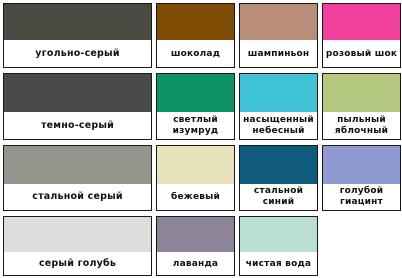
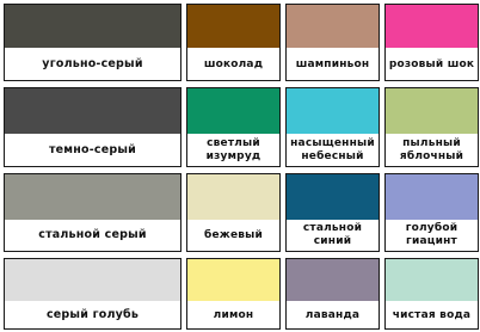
  угольно-серый
  шоколад
  шампиньон
  розовый шок
  темно-серый
  светлый изумруд
  насыщенный небесный
  пыльный яблочный
  стальной серый
  бежевый
  стальной синий
  голубой гиацинт
  серый голубь
+ лимон
  лаванда
  чистая вода
